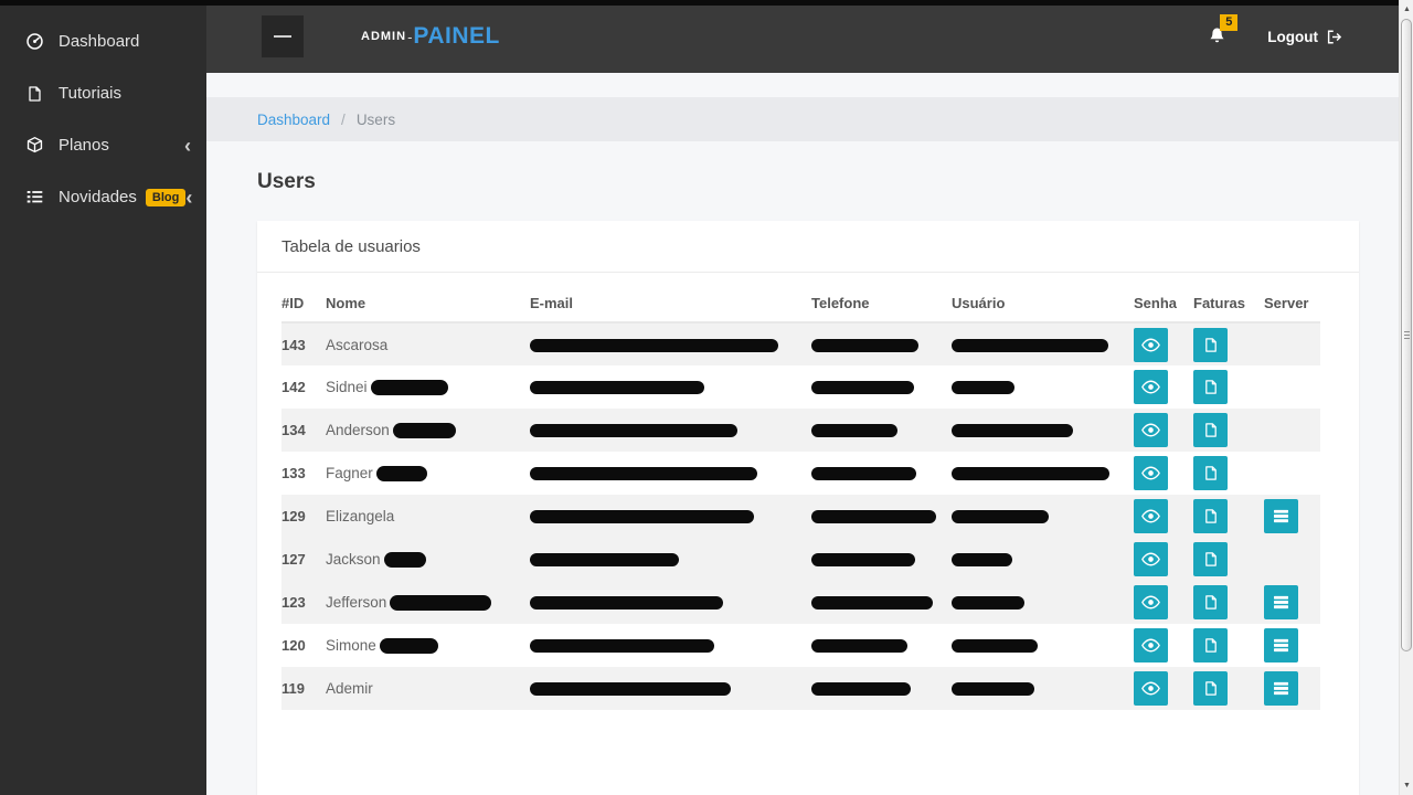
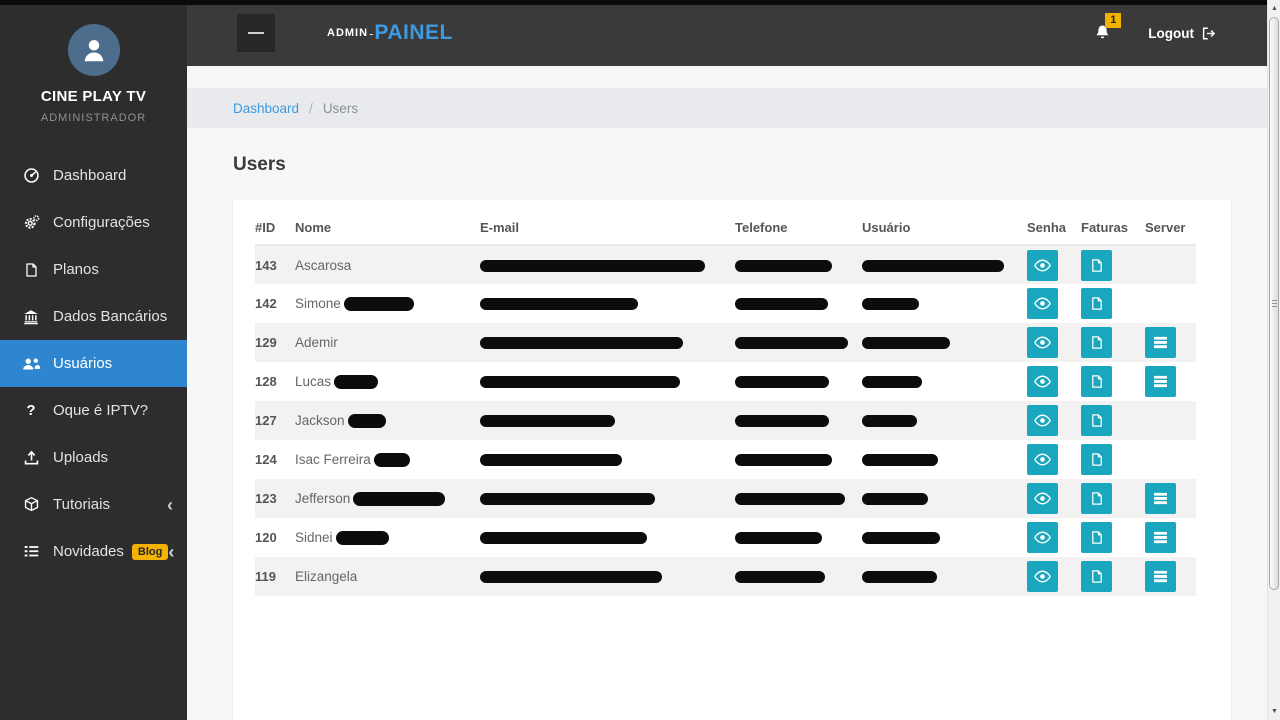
+ CINE PLAY TV
+ ADMINISTRADOR
  Dashboard
+ Configurações
- Tutoriais
+ Planos
+ Dados Bancários
+ Usuários
+ ?
+ Oque é IPTV?
+ Uploads
- Planos
+ Tutoriais
  ‹
  Novidades
  Blog
  ‹
  ADMIN
  -
  PAINEL
- 5
+ 1
  Logout
  Dashboard
  /
  Users
  Users
- Tabela de usuarios
  #ID	Nome	E-mail	Telefone	Usuário	Senha	Faturas	Server
  143	Ascarosa
- 142	Sidnei
+ 142	Simone
- 134	Anderson
- 133	Fagner
- 129	Elizangela
+ 129	Ademir
+ 128	Lucas
  127	Jackson
+ 124	Isac Ferreira
  123	Jefferson
- 120	Simone
+ 120	Sidnei
- 119	Ademir
+ 119	Elizangela
